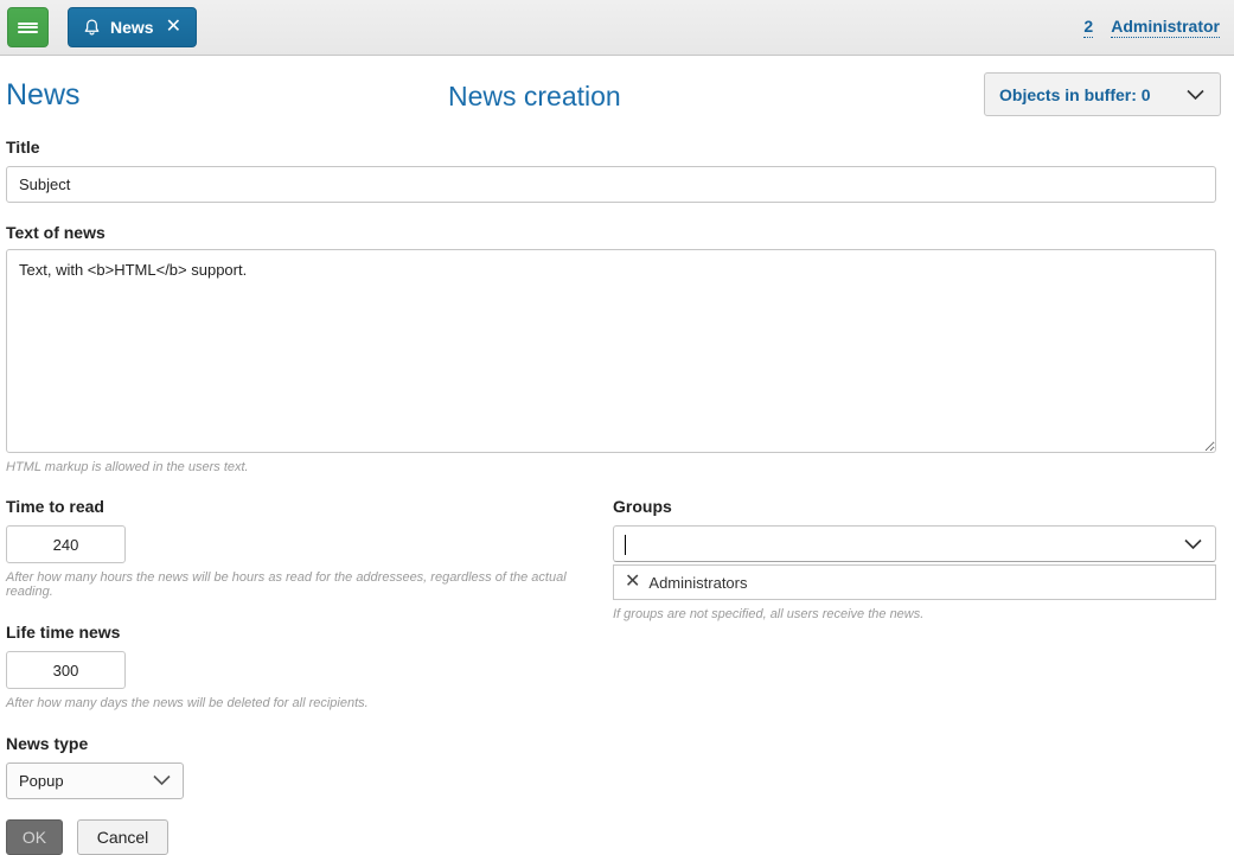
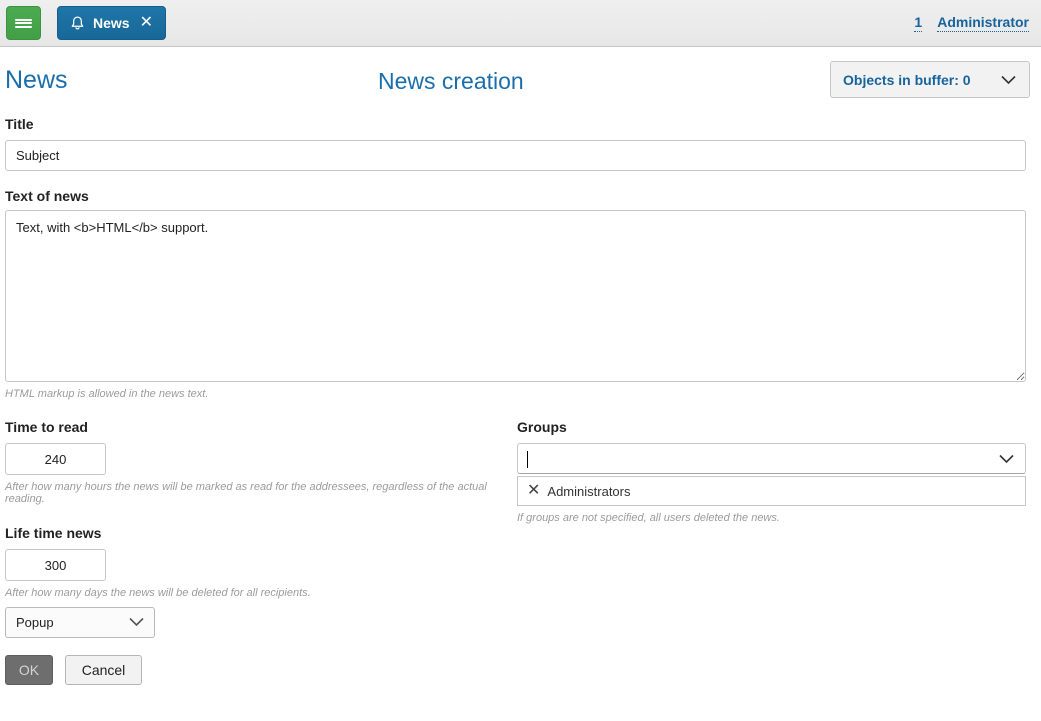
  News
  ✕
- 2
+ 1
  Administrator
  News
  News creation
  Objects in buffer: 0
  Title
  Subject
  Text of news
  Text, with <b>HTML</b> support.
- HTML markup is allowed in the users text.
+ HTML markup is allowed in the news text.
  Time to read
  240
- After how many hours the news will be hours as read for the addressees, regardless of the actual reading.
+ After how many hours the news will be marked as read for the addressees, regardless of the actual reading.
  Life time news
  300
  After how many days the news will be deleted for all recipients.
- News type
  Popup
  OK
  Cancel
  Groups
  ✕
  Administrators
- If groups are not specified, all users receive the news.
+ If groups are not specified, all users deleted the news.
